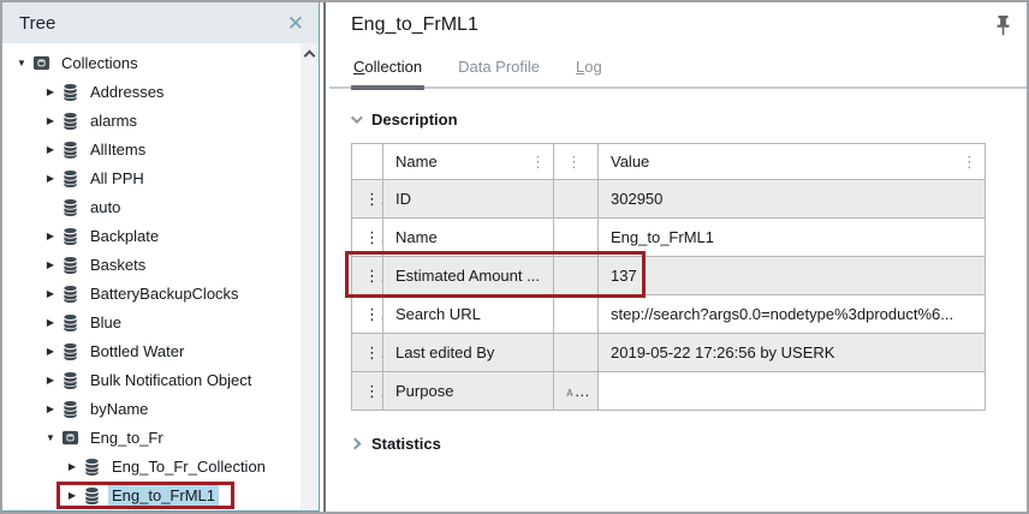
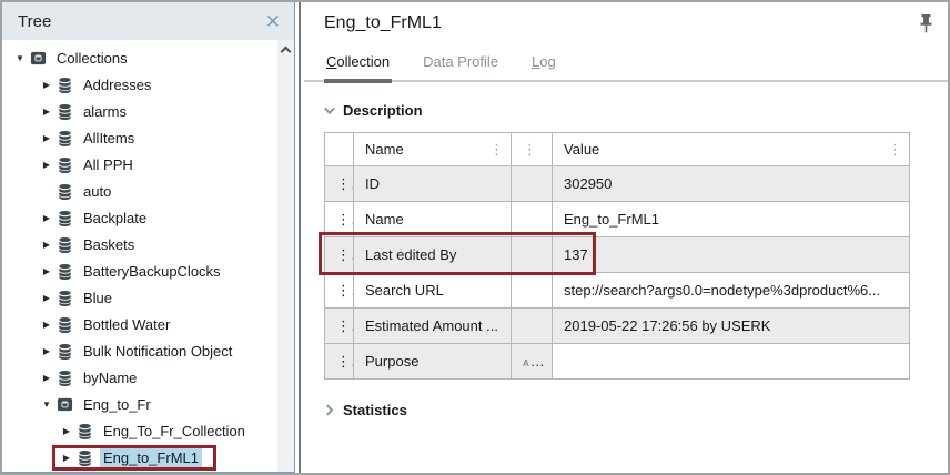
  Tree
  ✕
  ▼
  Collections
  ▶
  Addresses
  ▶
  alarms
  ▶
  AllItems
  ▶
  All PPH
  auto
  ▶
  Backplate
  ▶
  Baskets
  ▶
  BatteryBackupClocks
  ▶
  Blue
  ▶
  Bottled Water
  ▶
  Bulk Notification Object
  ▶
  byName
  ▼
  Eng_to_Fr
  ▶
  Eng_To_Fr_Collection
  ▶
  Eng_to_FrML1
  Eng_to_FrML1
  Collection
  Data Profile
  Log
  Description
  	Name ⋮	⋮	Value ⋮
  ⋮	ID		302950
  ⋮	Name		Eng_to_FrML1
- ⋮	Estimated Amount ...		137
+ ⋮	Last edited By		137
  ⋮	Search URL		step://search?args0.0=nodetype%3dproduct%6...
- ⋮	Last edited By		2019-05-22 17:26:56 by USERK
+ ⋮	Estimated Amount ...		2019-05-22 17:26:56 by USERK
  ⋮	Purpose	ABC
  Statistics
